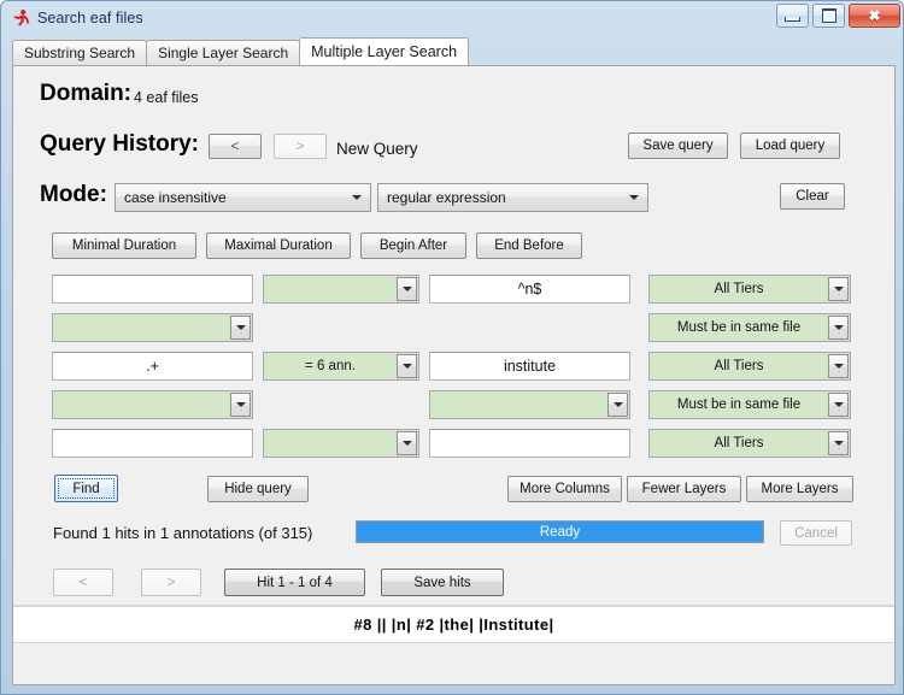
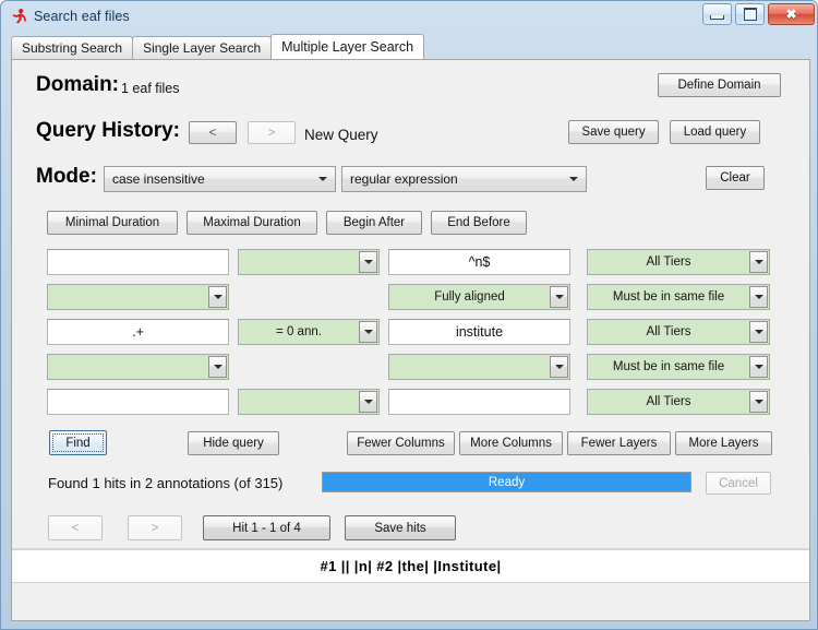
  Search eaf files
  ✖
  Substring Search
  Single Layer Search
  Multiple Layer Search
  Domain:
- 4 eaf files
+ 1 eaf files
+ Define Domain
  Query History:
  <
  >
  New Query
  Save query
  Load query
  Mode:
  case insensitive
  regular expression
  Clear
  Minimal Duration
  Maximal Duration
  Begin After
  End Before
  ^n$
  All Tiers
+ Fully aligned
  Must be in same file
  .+
- = 6 ann.
+ = 0 ann.
  institute
  All Tiers
  Must be in same file
  All Tiers
  Find
  Hide query
+ Fewer Columns
  More Columns
  Fewer Layers
  More Layers
- Found 1 hits in 1 annotations (of 315)
+ Found 1 hits in 2 annotations (of 315)
  Ready
  Cancel
  <
  >
  Hit 1 - 1 of 4
  Save hits
- #8 || |n| #2 |the| |Institute|
+ #1 || |n| #2 |the| |Institute|
